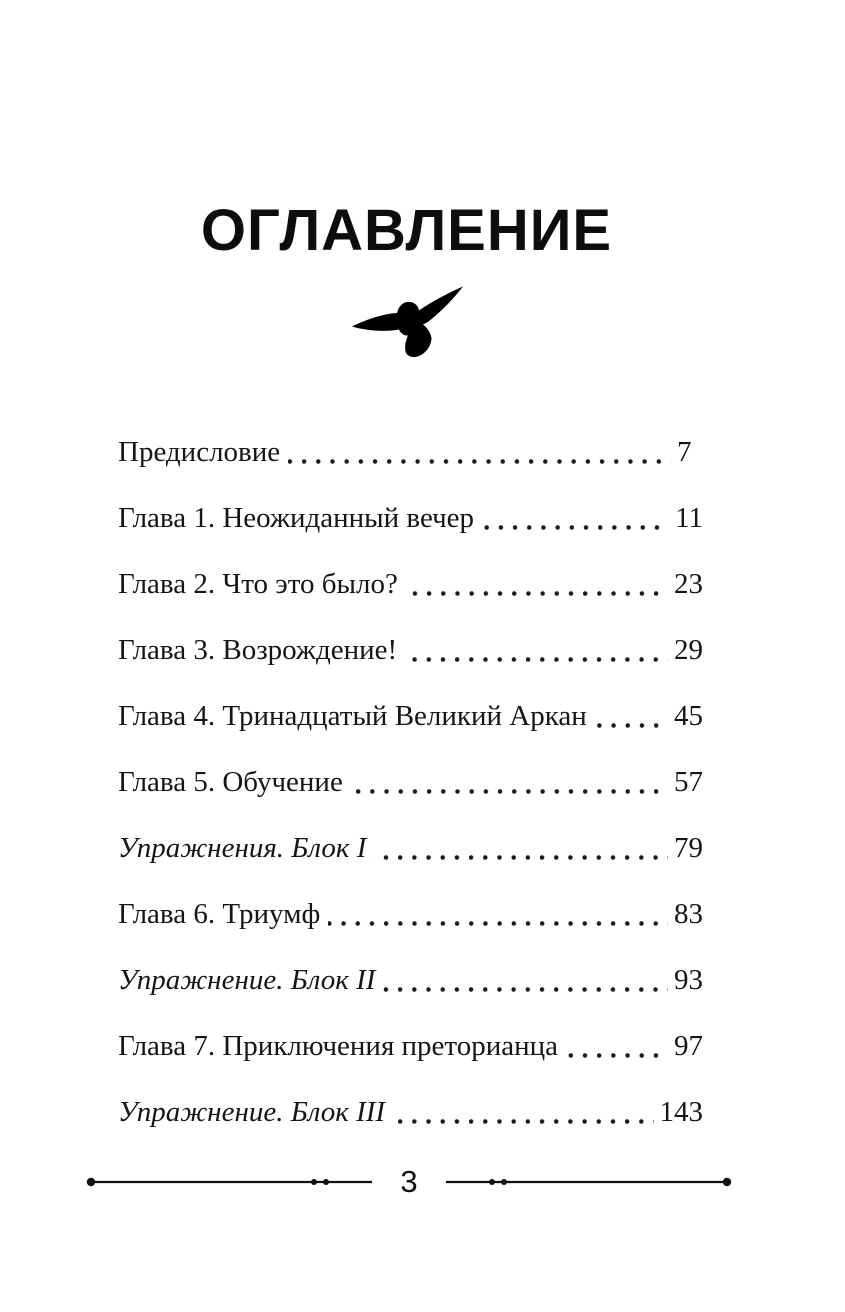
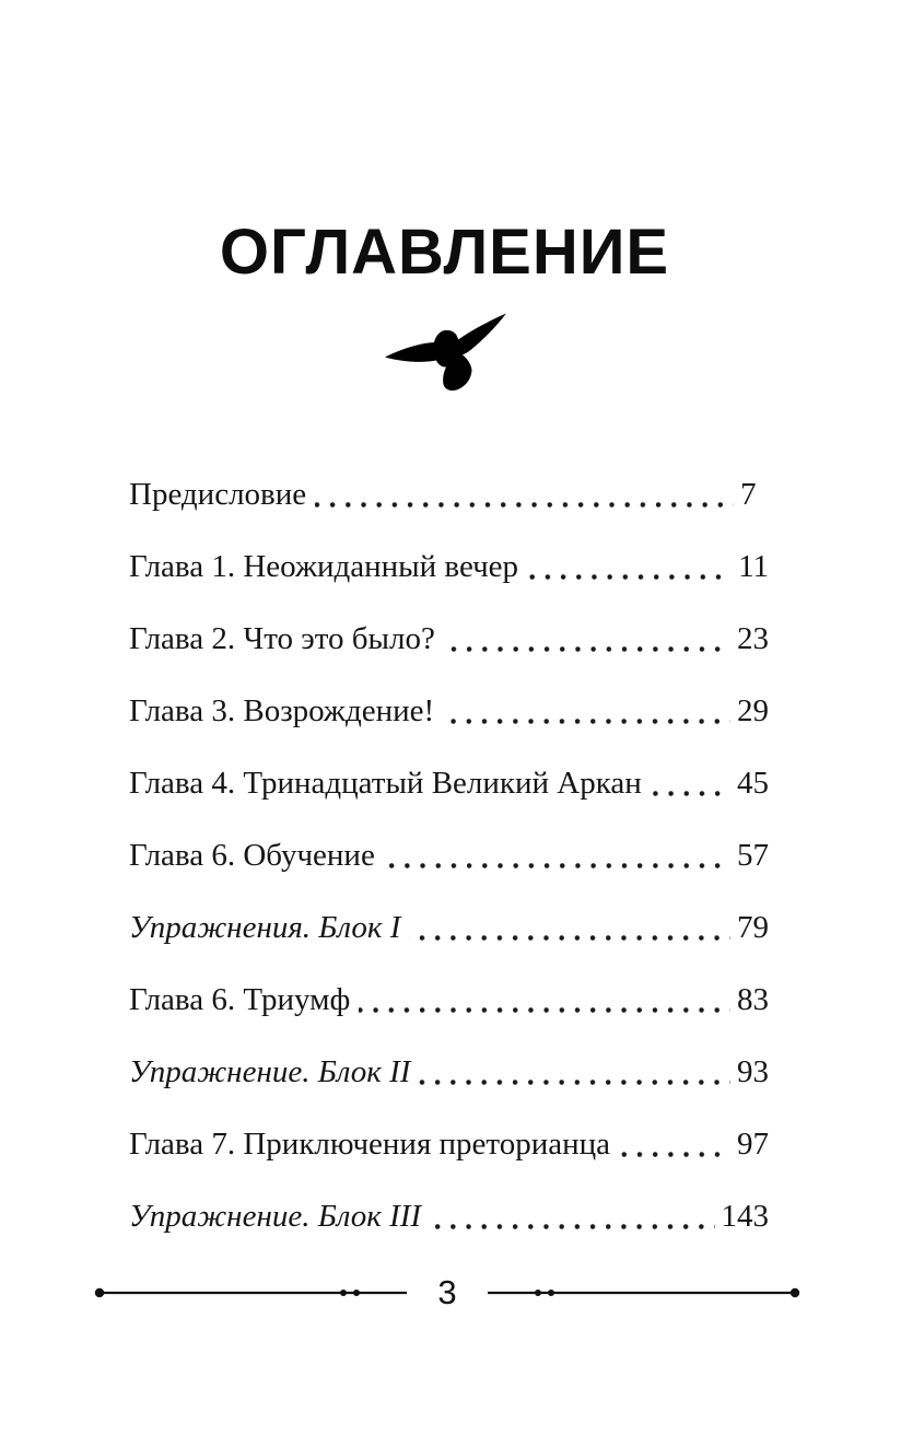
  ОГЛАВЛЕНИЕ
  Предисловие
  7
  Глава 1. Неожиданный вечер
  11
  Глава 2. Что это было?
  23
  Глава 3. Возрождение!
  29
  Глава 4. Тринадцатый Великий Аркан
  45
- Глава 5. Обучение
+ Глава 6. Обучение
  57
  Упражнения. Блок I
  79
  Глава 6. Триумф
  83
  Упражнение. Блок II
  93
  Глава 7. Приключения преторианца
  97
  Упражнение. Блок III
  143
  3
